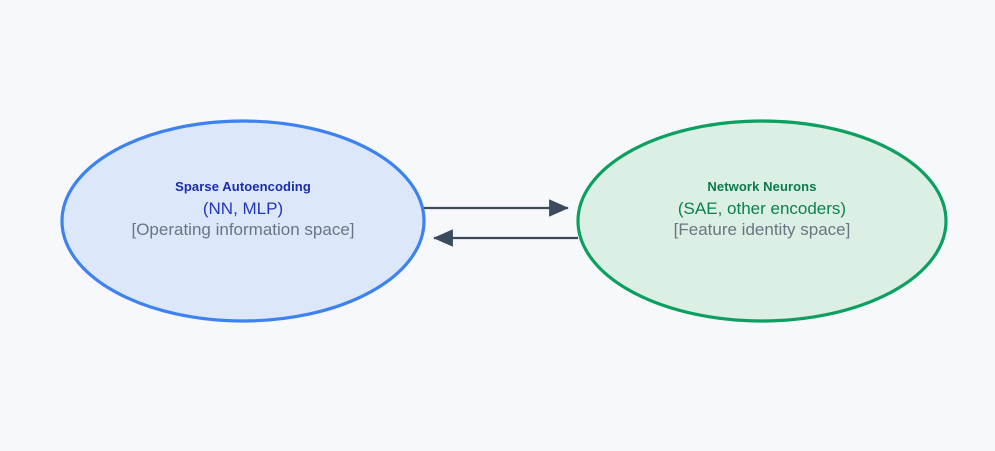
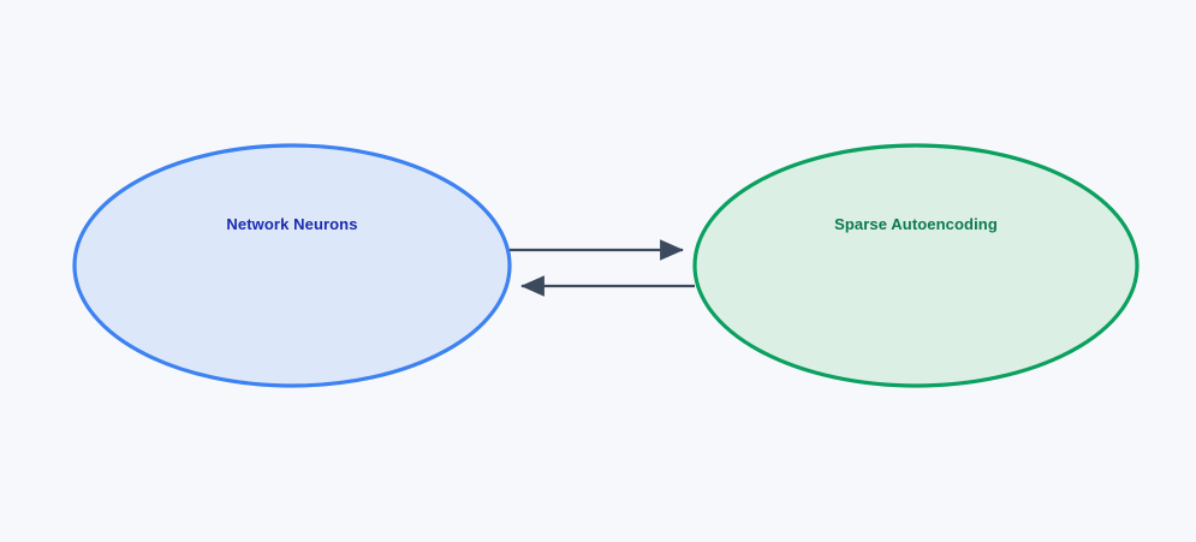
- Sparse Autoencoding
+ Network Neurons
- (NN, MLP)
- [Operating information space]
- Network Neurons
+ Sparse Autoencoding
- (SAE, other encoders)
- [Feature identity space]
